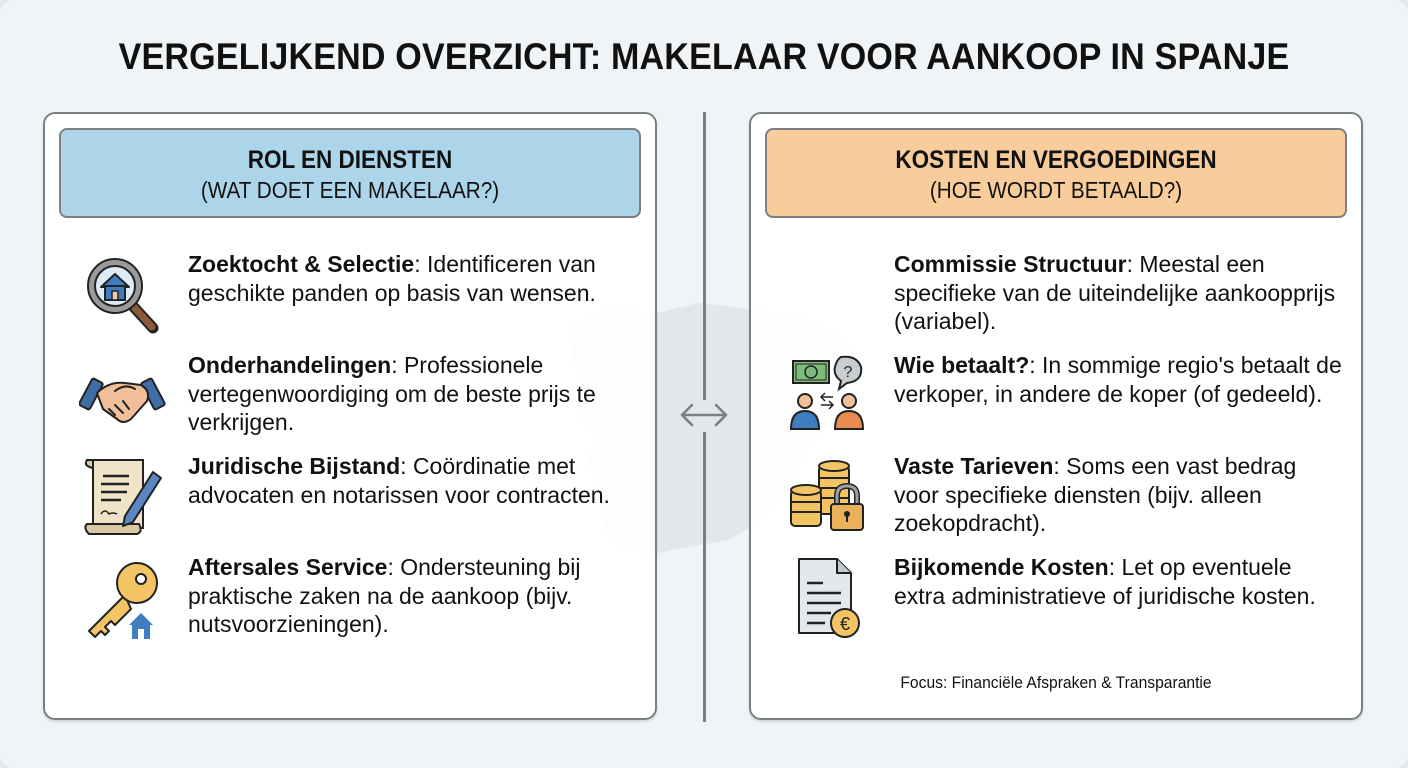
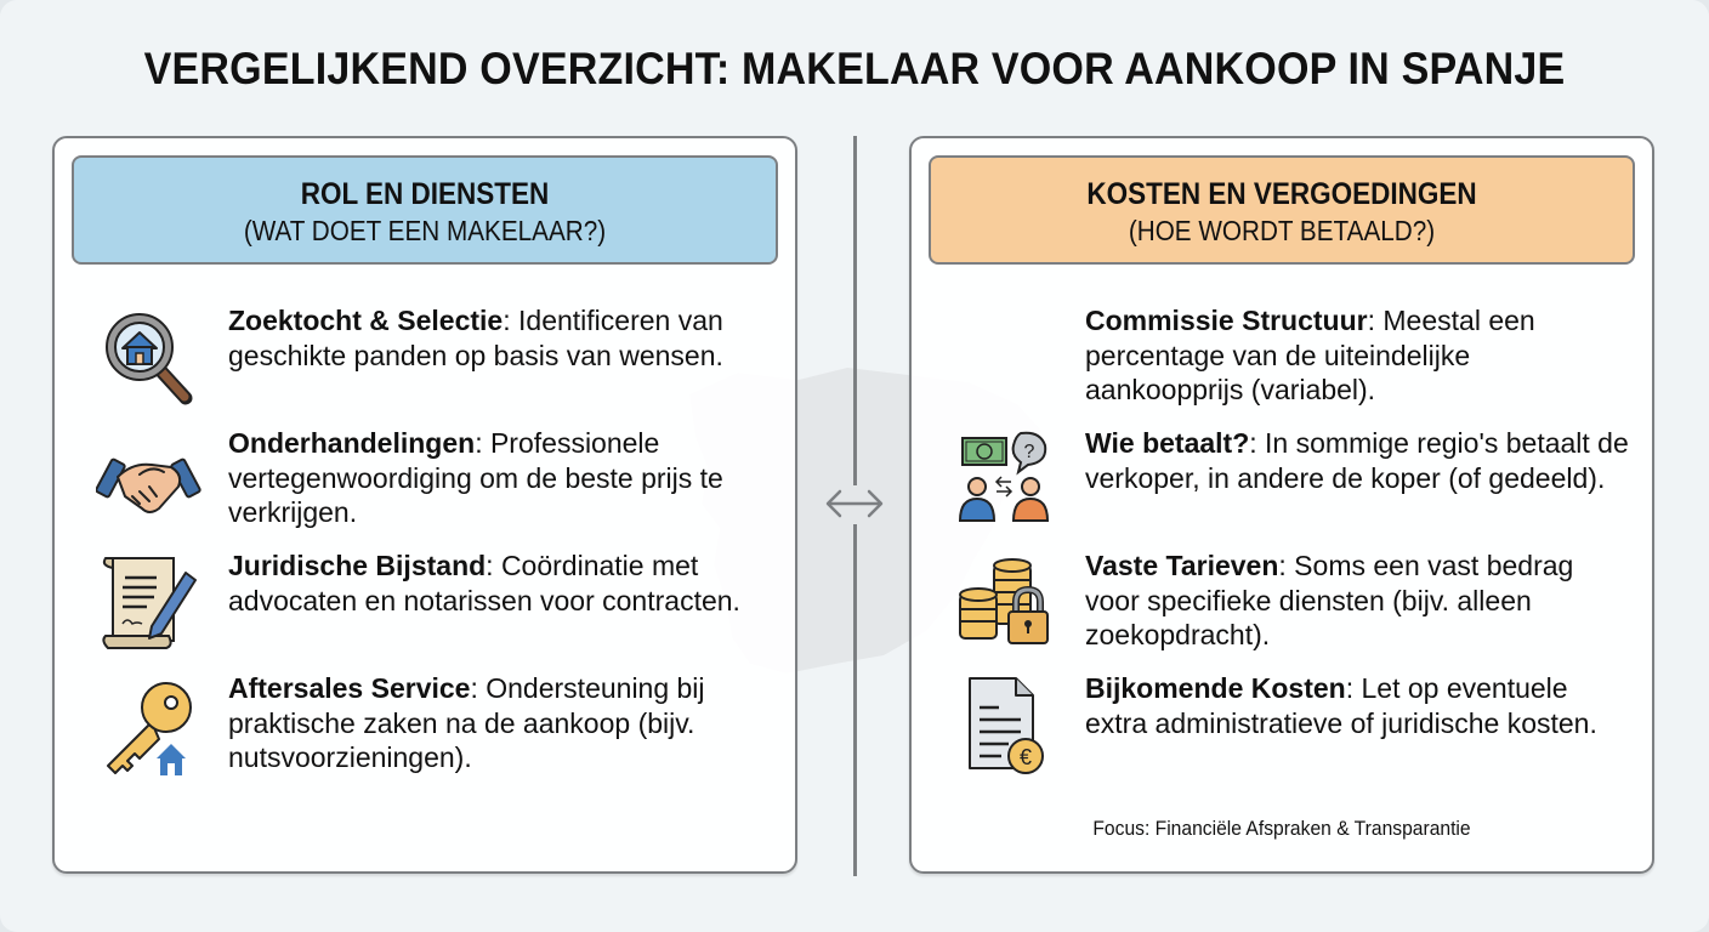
  VERGELIJKEND OVERZICHT: MAKELAAR VOOR AANKOOP IN SPANJE
  ROL EN DIENSTEN
  (WAT DOET EEN MAKELAAR?)
  Zoektocht & Selectie: Identificeren van geschikte panden op basis van wensen.
  Onderhandelingen: Professionele vertegenwoordiging om de beste prijs te verkrijgen.
  Juridische Bijstand: Coördinatie met advocaten en notarissen voor contracten.
  Aftersales Service: Ondersteuning bij praktische zaken na de aankoop (bijv. nutsvoorzieningen).
  KOSTEN EN VERGOEDINGEN
  (HOE WORDT BETAALD?)
- Commissie Structuur: Meestal een specifieke van de uiteindelijke aankoopprijs (variabel).
+ Commissie Structuur: Meestal een percentage van de uiteindelijke aankoopprijs (variabel).
  ?
  Wie betaalt?: In sommige regio's betaalt de verkoper, in andere de koper (of gedeeld).
  Vaste Tarieven: Soms een vast bedrag voor specifieke diensten (bijv. alleen zoekopdracht).
  €
  Bijkomende Kosten: Let op eventuele extra administratieve of juridische kosten.
  Focus: Financiële Afspraken & Transparantie
